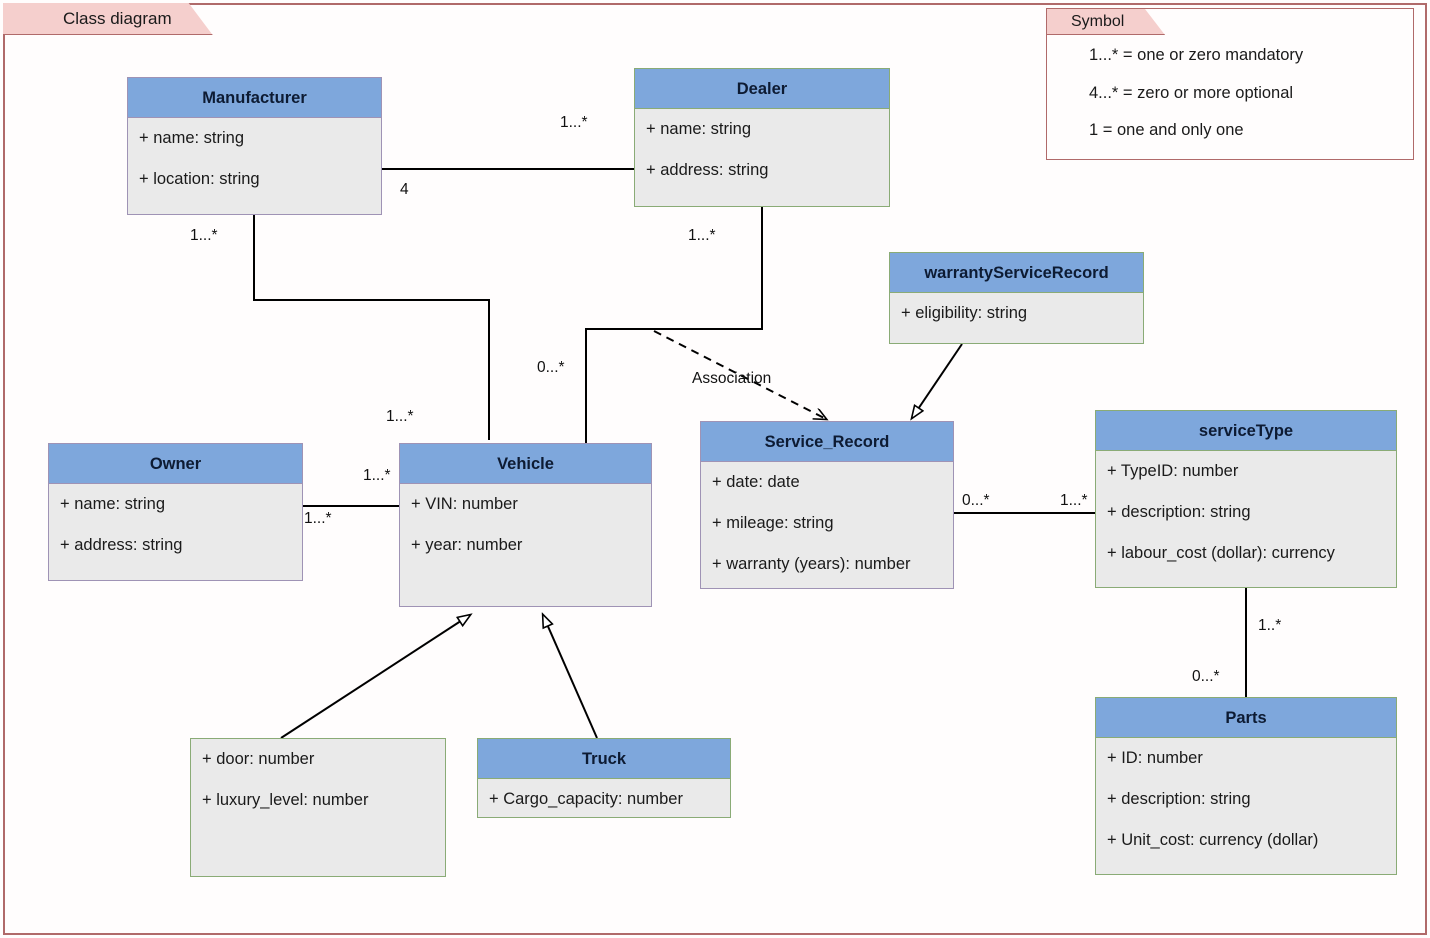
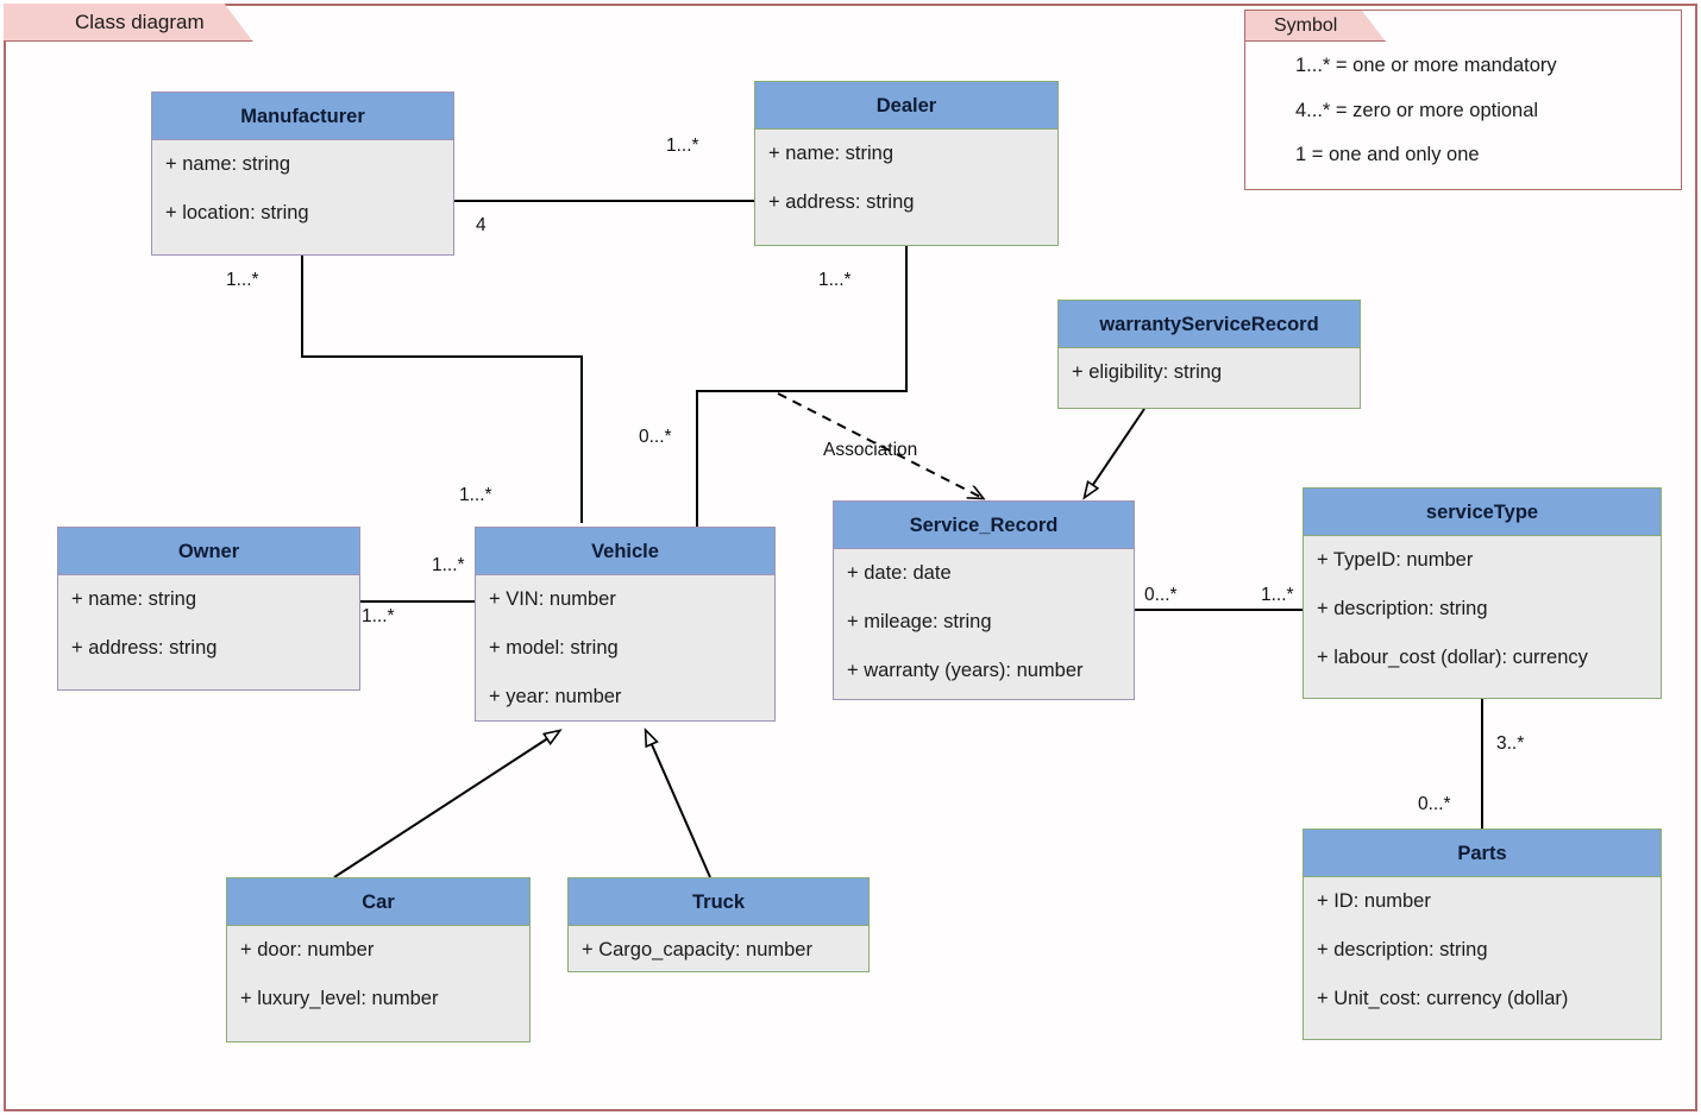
  Class diagram
  1...*
  4
  1...*
  1...*
  1...*
  0...*
  1...*
  1...*
  0...*
  1...*
- 1..*
+ 3..*
  0...*
  Association
  Manufacturer
  + name: string
  + location: string
  Dealer
  + name: string
  + address: string
  warrantyServiceRecord
  + eligibility: string
  Owner
  + name: string
  + address: string
  Vehicle
  + VIN: number
+ + model: string
  + year: number
  Service_Record
  + date: date
  + mileage: string
  + warranty (years): number
  serviceType
  + TypeID: number
  + description: string
  + labour_cost (dollar): currency
+ Car
  + door: number
  + luxury_level: number
  Truck
  + Cargo_capacity: number
  Parts
  + ID: number
  + description: string
  + Unit_cost: currency (dollar)
  Symbol
- 1...* = one or zero mandatory
+ 1...* = one or more mandatory
  4...* = zero or more optional
  1 = one and only one
